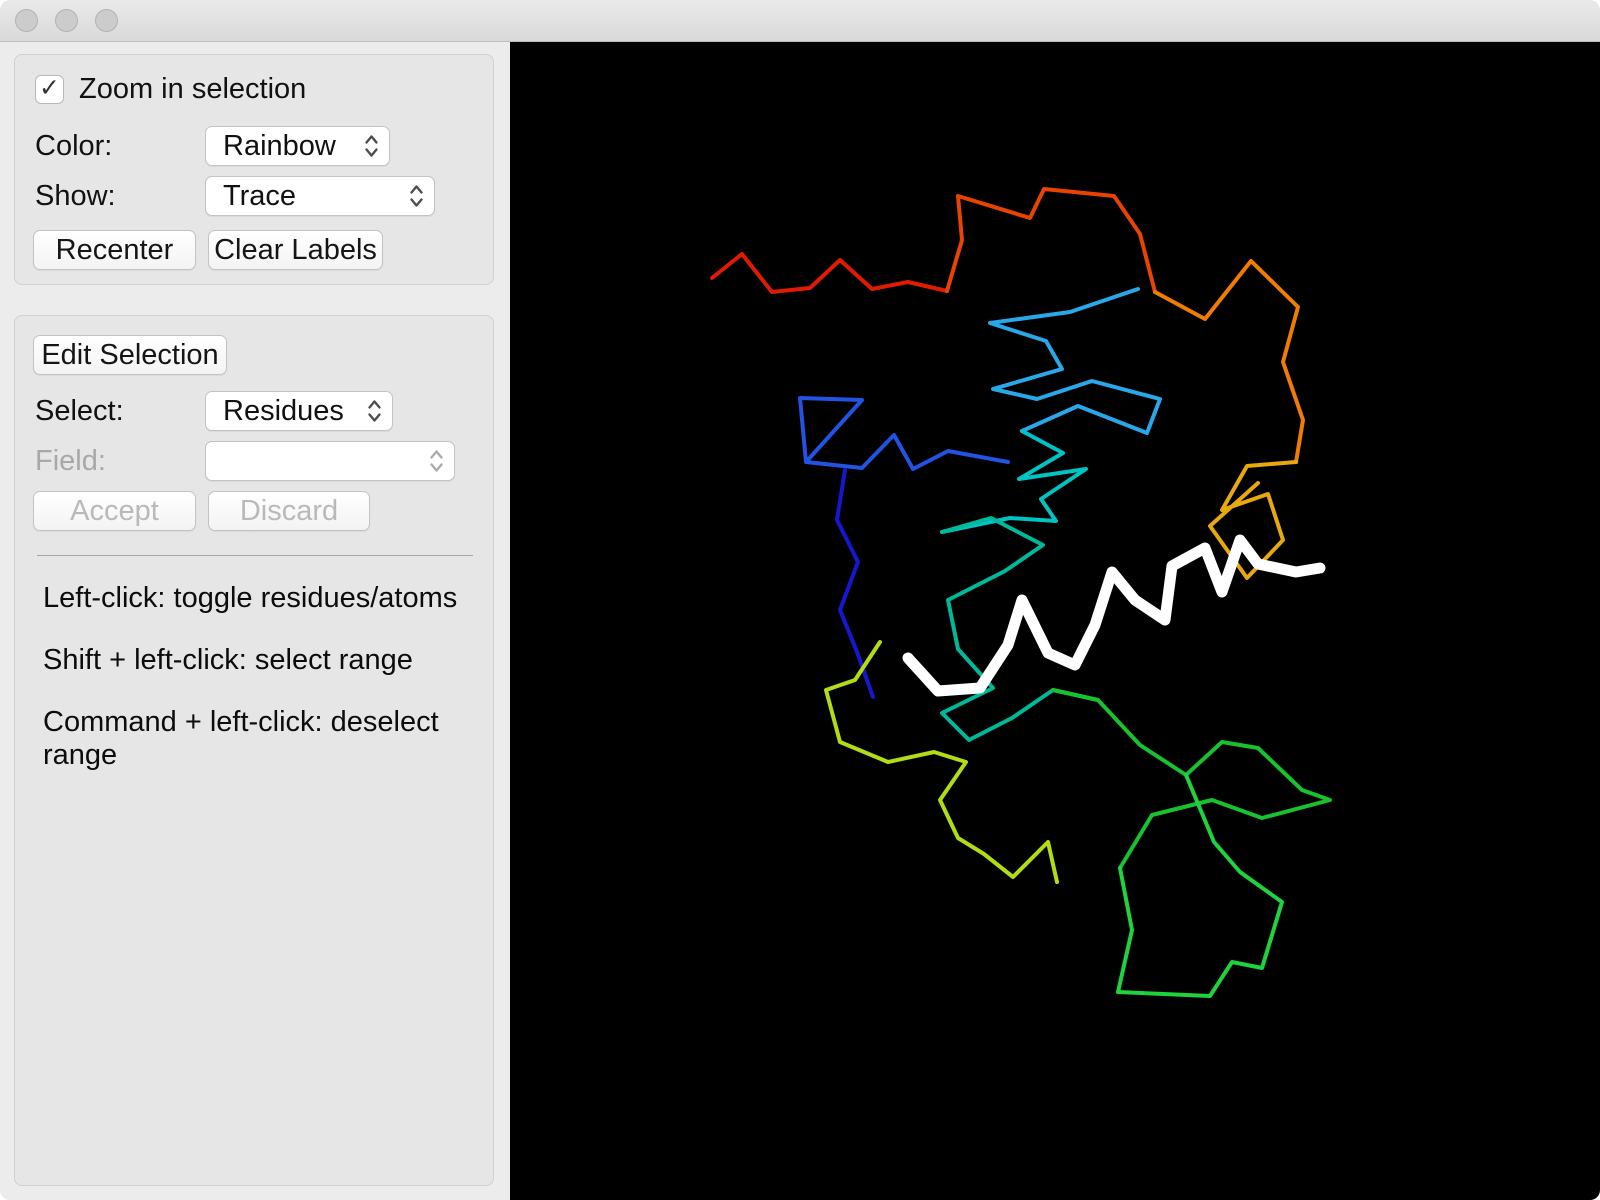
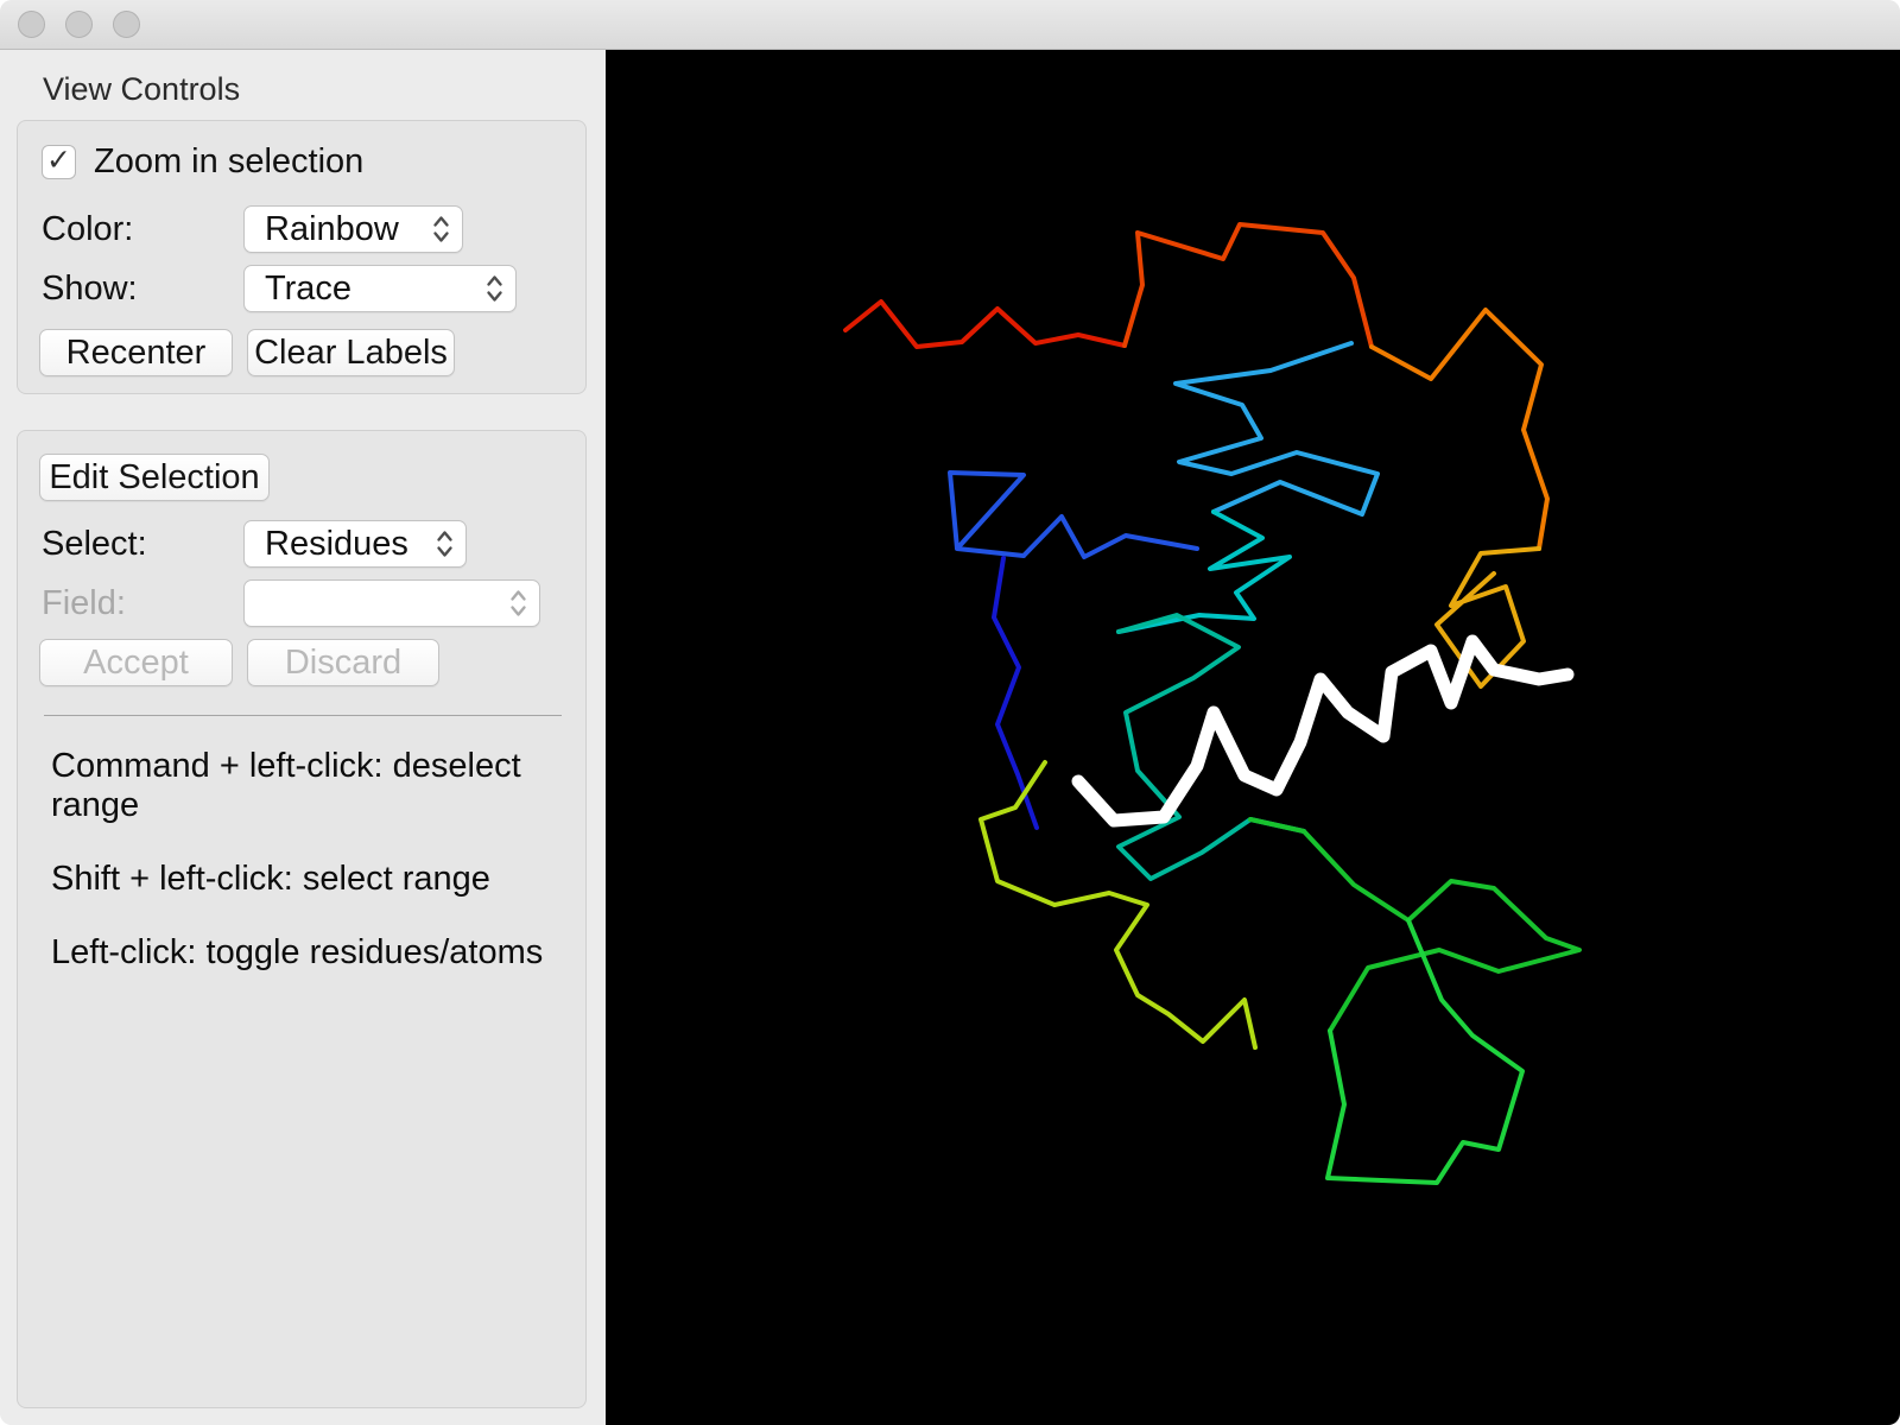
+ View Controls
  ✓
  Zoom in selection
  Color:
  Rainbow
  Show:
  Trace
  Recenter
  Clear Labels
  Edit Selection
  Select:
  Residues
  Field:
  Accept
  Discard
- Left-click: toggle residues/atoms
+ Command + left-click: deselect range
  Shift + left-click: select range
- Command + left-click: deselect range
+ Left-click: toggle residues/atoms
